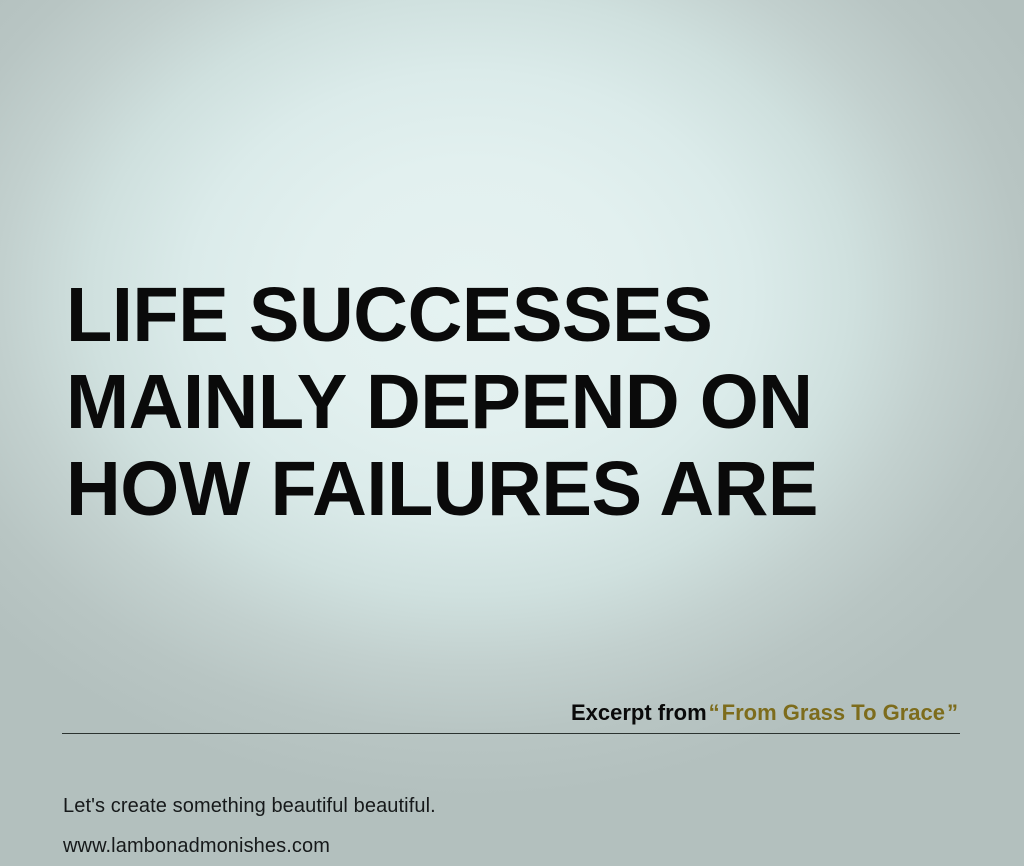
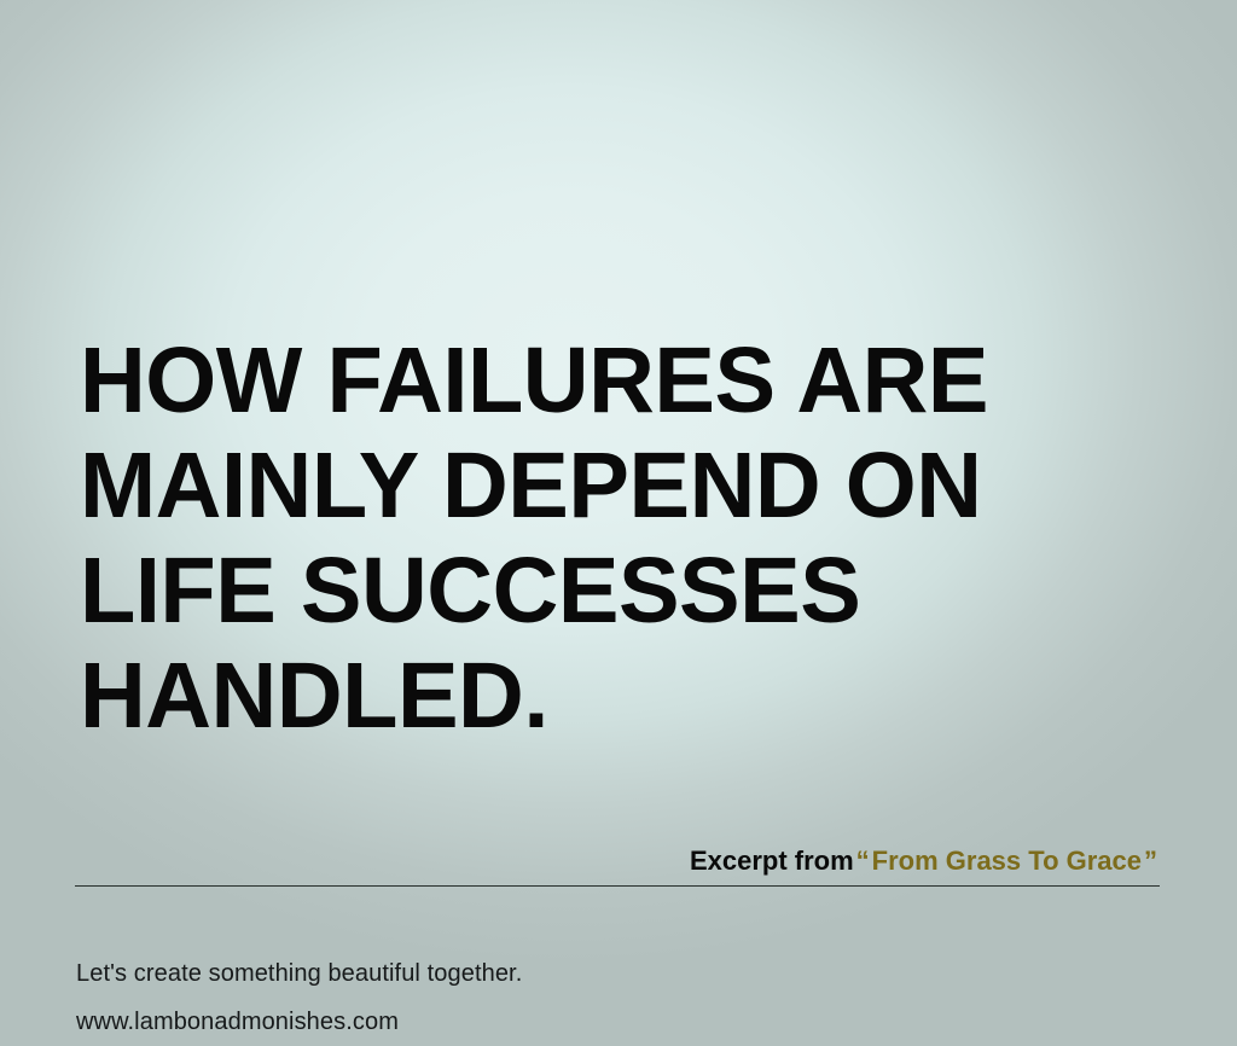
- LIFE SUCCESSES
+ HOW FAILURES ARE
  MAINLY DEPEND ON
- HOW FAILURES ARE
+ LIFE SUCCESSES
+ HANDLED.
  Excerpt from“From Grass To Grace”
- Let's create something beautiful beautiful.
+ Let's create something beautiful together.
  www.lambonadmonishes.com
